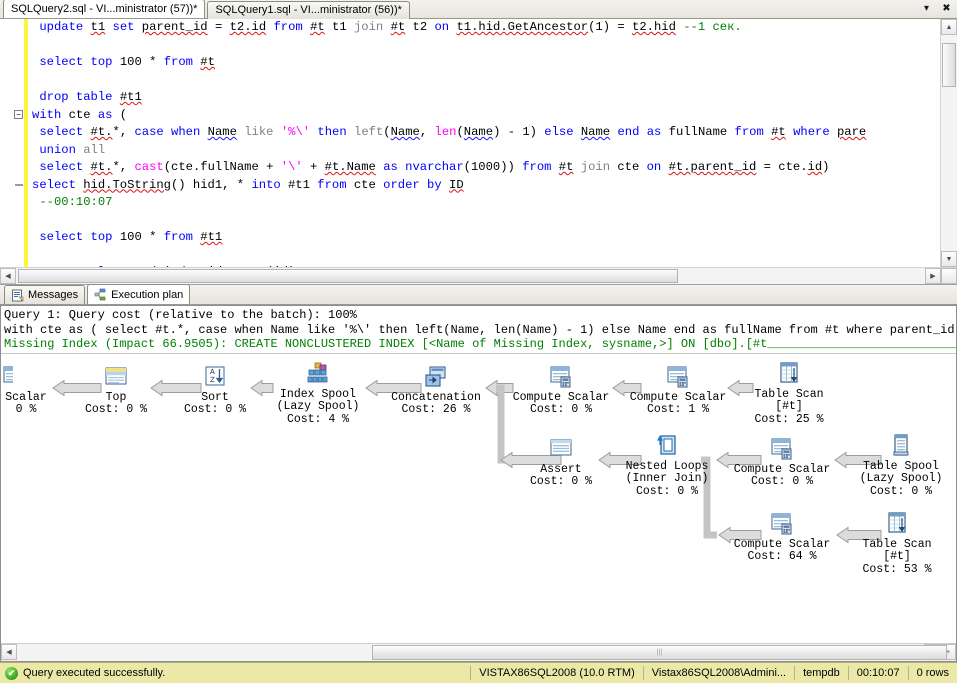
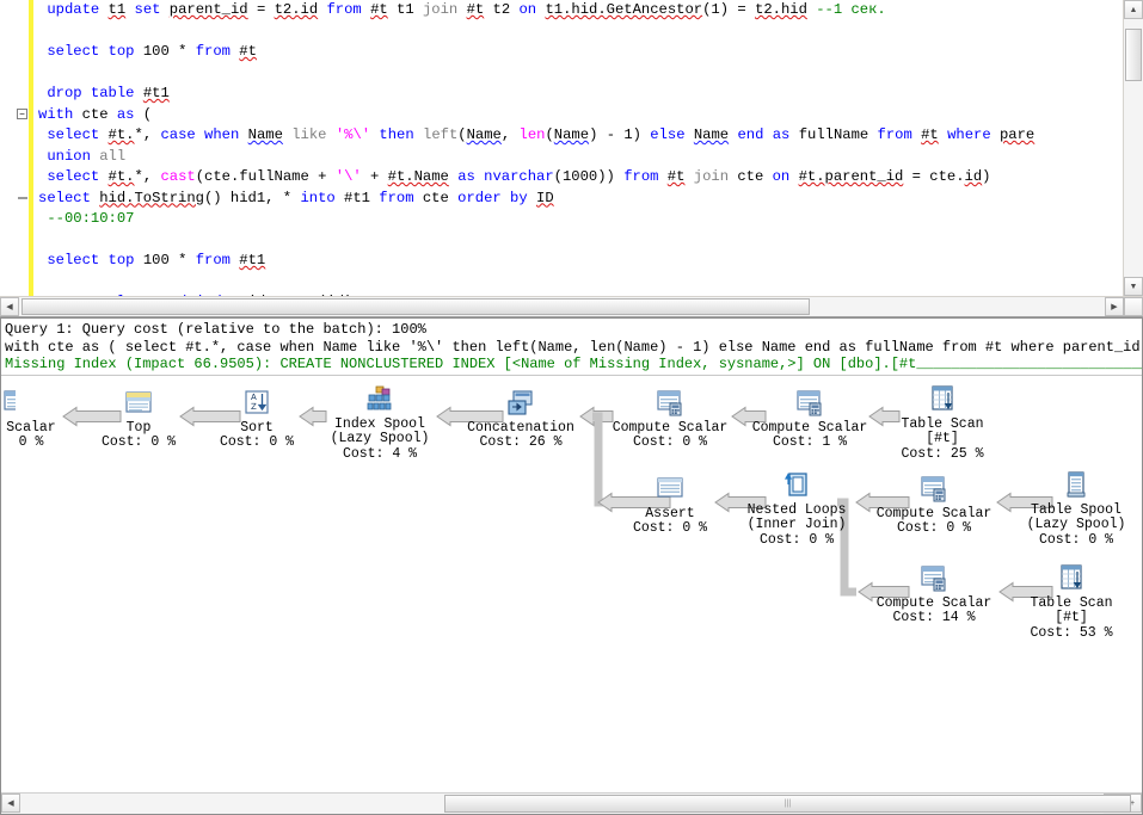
- SQLQuery2.sql - VI...ministrator (57))*
- SQLQuery1.sql - VI...ministrator (56))*
- ▾
- ✖
  −
  update t1 set parent_id = t2.id from #t t1 join #t t2 on t1.hid.GetAncestor(1) = t2.hid --1 сек.
  select top 100 * from #t
  drop table #t1
  with cte as (
  select #t.*, case when Name like '%\' then left(Name, len(Name) - 1) else Name end as fullName from #t where pare
  union all
  select #t.*, cast(cte.fullName + '\' + #t.Name as nvarchar(1000)) from #t join cte on #t.parent_id = cte.id)
  select hid.ToString() hid1, * into #t1 from cte order by ID
  --00:10:07
  select top 100 * from #t1
- Messages
- Execution plan
  Query 1: Query cost (relative to the batch): 100%
  with cte as ( select #t.*, case when Name like '%\' then left(Name, len(Name) - 1) else Name end as fullName from #t where parent_id
  Missing Index (Impact 66.9505): CREATE NONCLUSTERED INDEX [<Name of Missing Index, sysname,>] ON [dbo].[#t__________________________
  Scalar
  0 %
  Top
  Cost: 0 %
  A
  Z
  Sort
  Cost: 0 %
  Index Spool
  (Lazy Spool)
  Cost: 4 %
  Concatenation
  Cost: 26 %
  Compute Scalar
  Cost: 0 %
  Compute Scalar
  Cost: 1 %
  Table Scan
  [#t]
  Cost: 25 %
  Assert
  Cost: 0 %
  Nested Loops
  (Inner Join)
  Cost: 0 %
  Compute Scalar
  Cost: 0 %
  Table Spool
  (Lazy Spool)
  Cost: 0 %
  Compute Scalar
- Cost: 64 %
+ Cost: 14 %
  Table Scan
  [#t]
  Cost: 53 %
- ✔
- Query executed successfully.
- VISTAX86SQL2008 (10.0 RTM)
- Vistax86SQL2008\Admini...
- tempdb
- 00:10:07
- 0 rows
